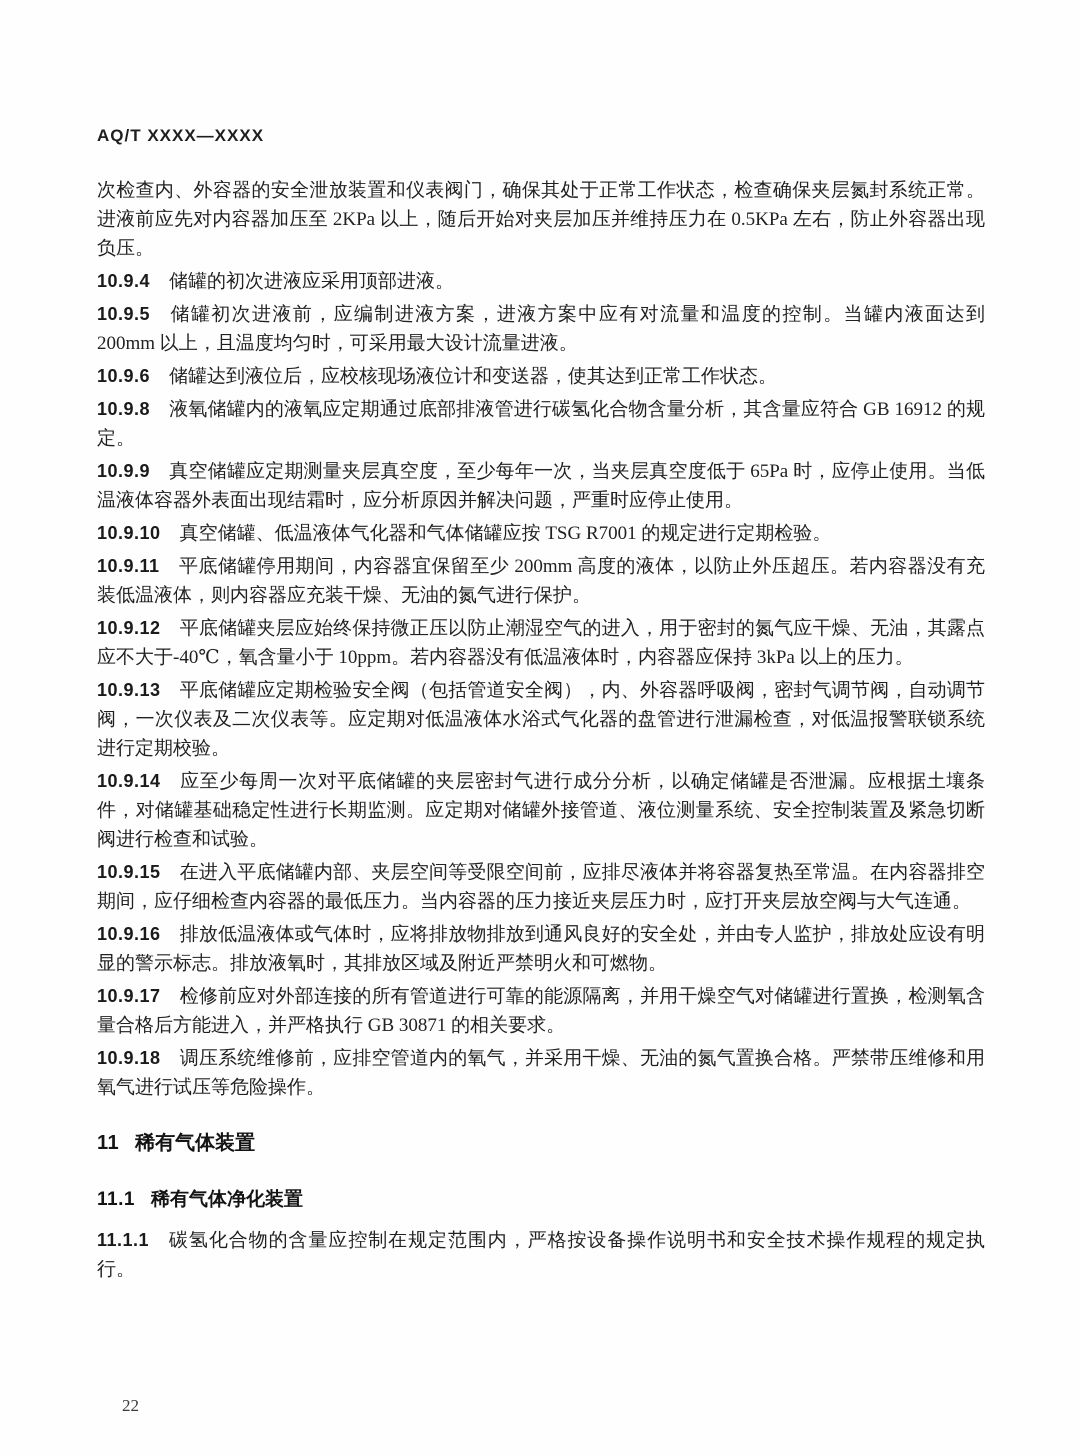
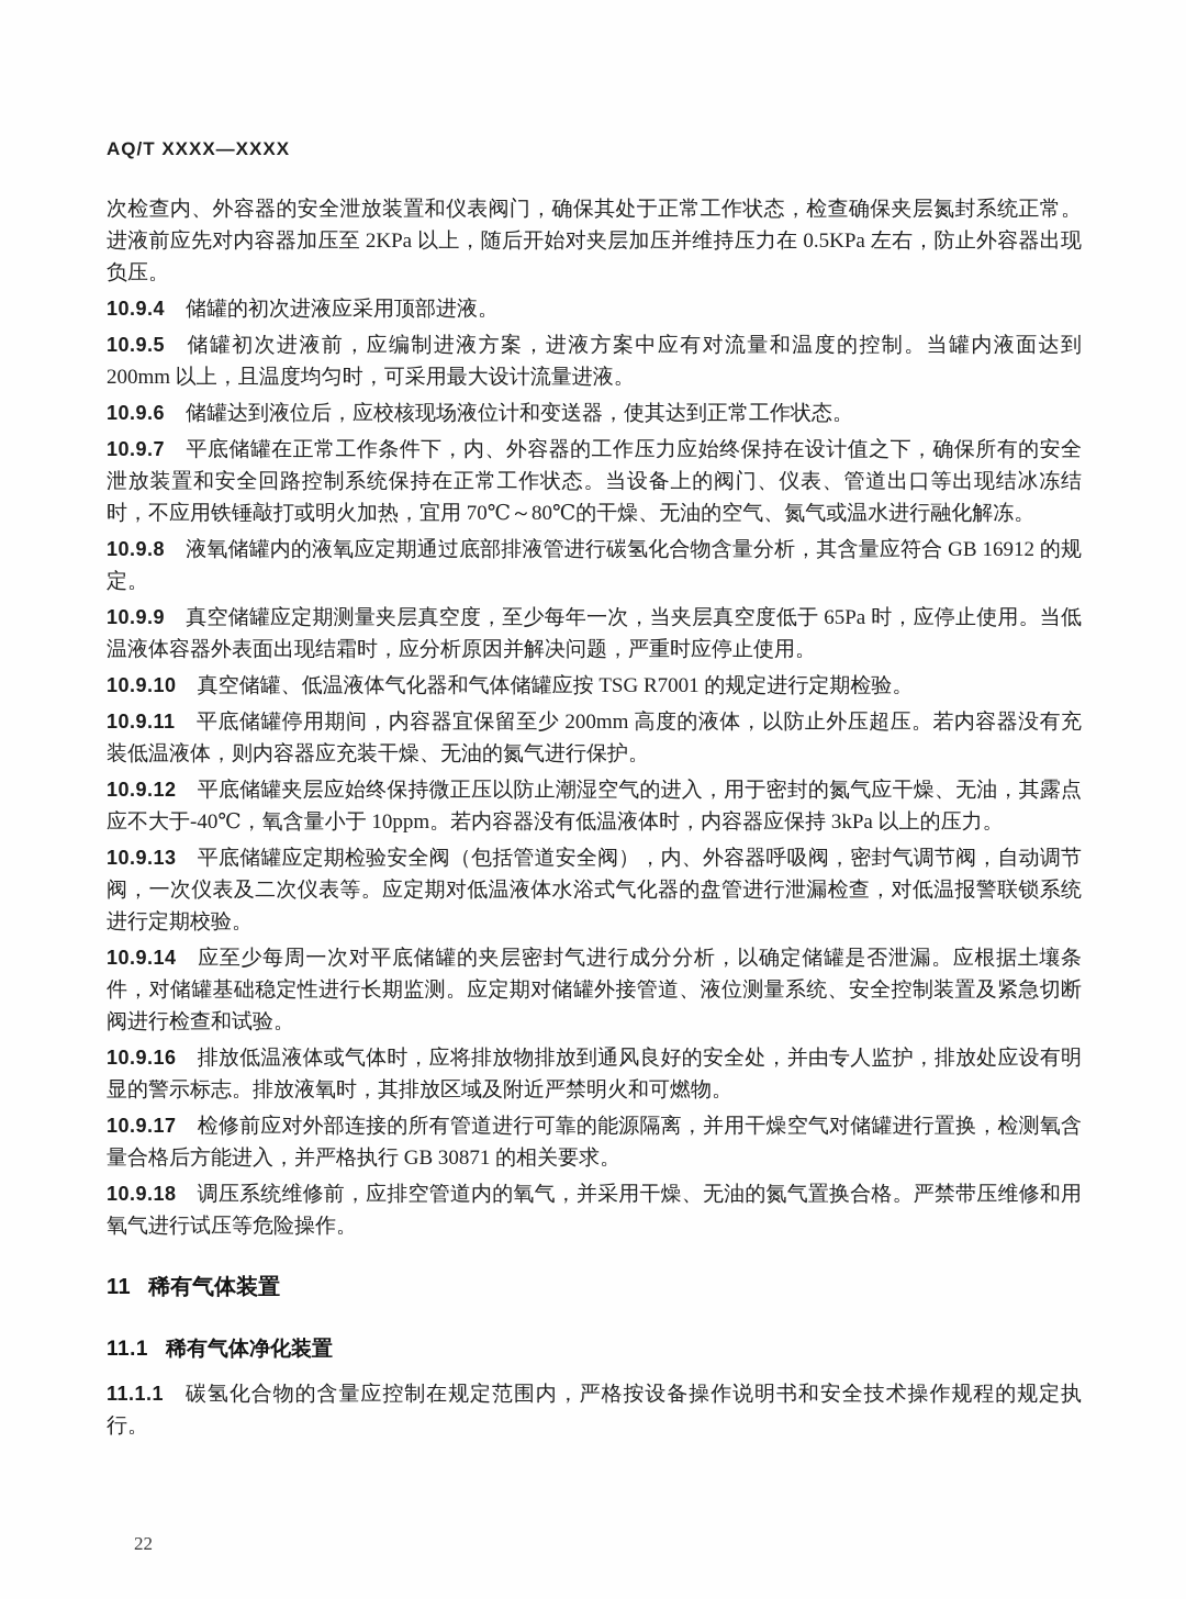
  AQ/T XXXX—XXXX
  次检查内、外容器的安全泄放装置和仪表阀门，确保其处于正常工作状态，检查确保夹层氮封系统正常。进液前应先对内容器加压至 2KPa 以上，随后开始对夹层加压并维持压力在 0.5KPa 左右，防止外容器出现负压。
  10.9.4 储罐的初次进液应采用顶部进液。
  10.9.5 储罐初次进液前，应编制进液方案，进液方案中应有对流量和温度的控制。当罐内液面达到 200mm 以上，且温度均匀时，可采用最大设计流量进液。
  10.9.6 储罐达到液位后，应校核现场液位计和变送器，使其达到正常工作状态。
+ 10.9.7 平底储罐在正常工作条件下，内、外容器的工作压力应始终保持在设计值之下，确保所有的安全泄放装置和安全回路控制系统保持在正常工作状态。当设备上的阀门、仪表、管道出口等出现结冰冻结时，不应用铁锤敲打或明火加热，宜用 70℃～80℃的干燥、无油的空气、氮气或温水进行融化解冻。
  10.9.8 液氧储罐内的液氧应定期通过底部排液管进行碳氢化合物含量分析，其含量应符合 GB 16912 的规定。
  10.9.9 真空储罐应定期测量夹层真空度，至少每年一次，当夹层真空度低于 65Pa 时，应停止使用。当低温液体容器外表面出现结霜时，应分析原因并解决问题，严重时应停止使用。
  10.9.10 真空储罐、低温液体气化器和气体储罐应按 TSG R7001 的规定进行定期检验。
  10.9.11 平底储罐停用期间，内容器宜保留至少 200mm 高度的液体，以防止外压超压。若内容器没有充装低温液体，则内容器应充装干燥、无油的氮气进行保护。
  10.9.12 平底储罐夹层应始终保持微正压以防止潮湿空气的进入，用于密封的氮气应干燥、无油，其露点应不大于-40℃，氧含量小于 10ppm。若内容器没有低温液体时，内容器应保持 3kPa 以上的压力。
  10.9.13 平底储罐应定期检验安全阀（包括管道安全阀），内、外容器呼吸阀，密封气调节阀，自动调节阀，一次仪表及二次仪表等。应定期对低温液体水浴式气化器的盘管进行泄漏检查，对低温报警联锁系统进行定期校验。
  10.9.14 应至少每周一次对平底储罐的夹层密封气进行成分分析，以确定储罐是否泄漏。应根据土壤条件，对储罐基础稳定性进行长期监测。应定期对储罐外接管道、液位测量系统、安全控制装置及紧急切断阀进行检查和试验。
- 10.9.15 在进入平底储罐内部、夹层空间等受限空间前，应排尽液体并将容器复热至常温。在内容器排空期间，应仔细检查内容器的最低压力。当内容器的压力接近夹层压力时，应打开夹层放空阀与大气连通。
  10.9.16 排放低温液体或气体时，应将排放物排放到通风良好的安全处，并由专人监护，排放处应设有明显的警示标志。排放液氧时，其排放区域及附近严禁明火和可燃物。
  10.9.17 检修前应对外部连接的所有管道进行可靠的能源隔离，并用干燥空气对储罐进行置换，检测氧含量合格后方能进入，并严格执行 GB 30871 的相关要求。
  10.9.18 调压系统维修前，应排空管道内的氧气，并采用干燥、无油的氮气置换合格。严禁带压维修和用氧气进行试压等危险操作。
  11 稀有气体装置
  11.1 稀有气体净化装置
  11.1.1 碳氢化合物的含量应控制在规定范围内，严格按设备操作说明书和安全技术操作规程的规定执行。
  22
